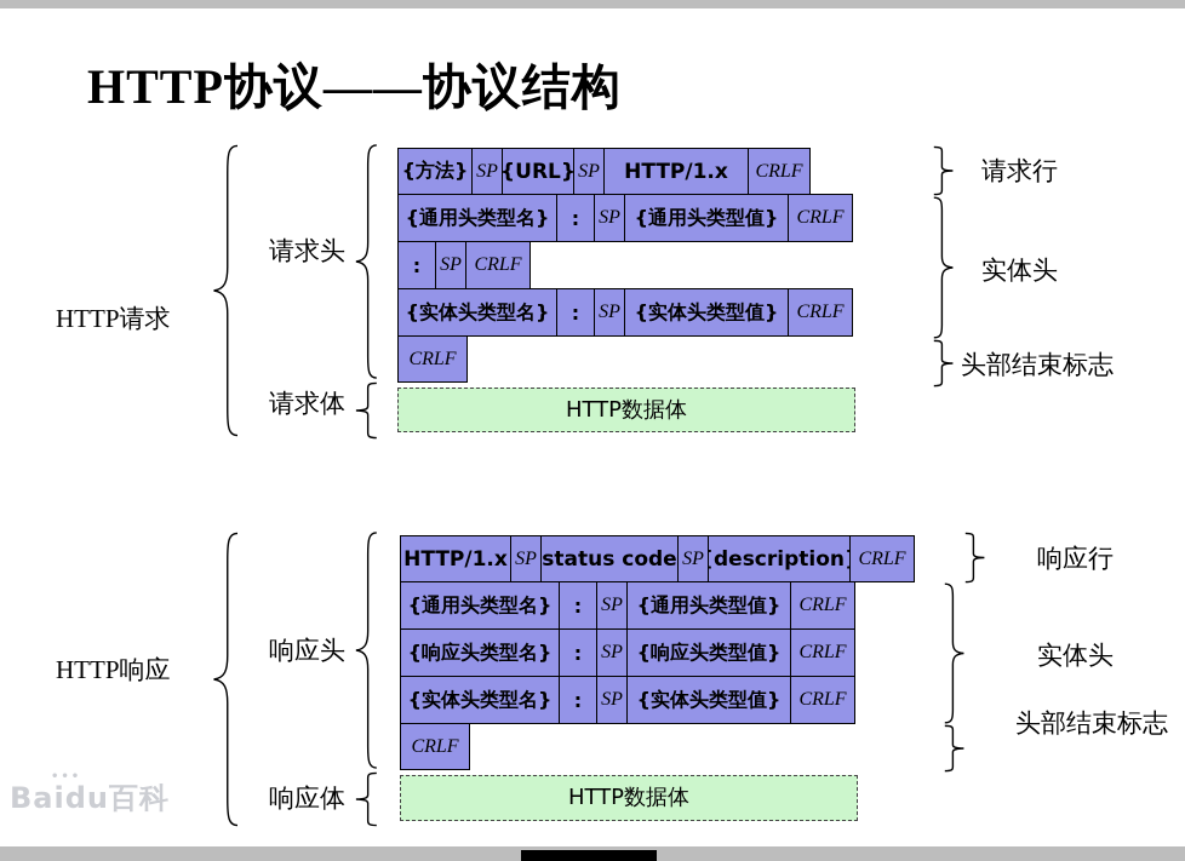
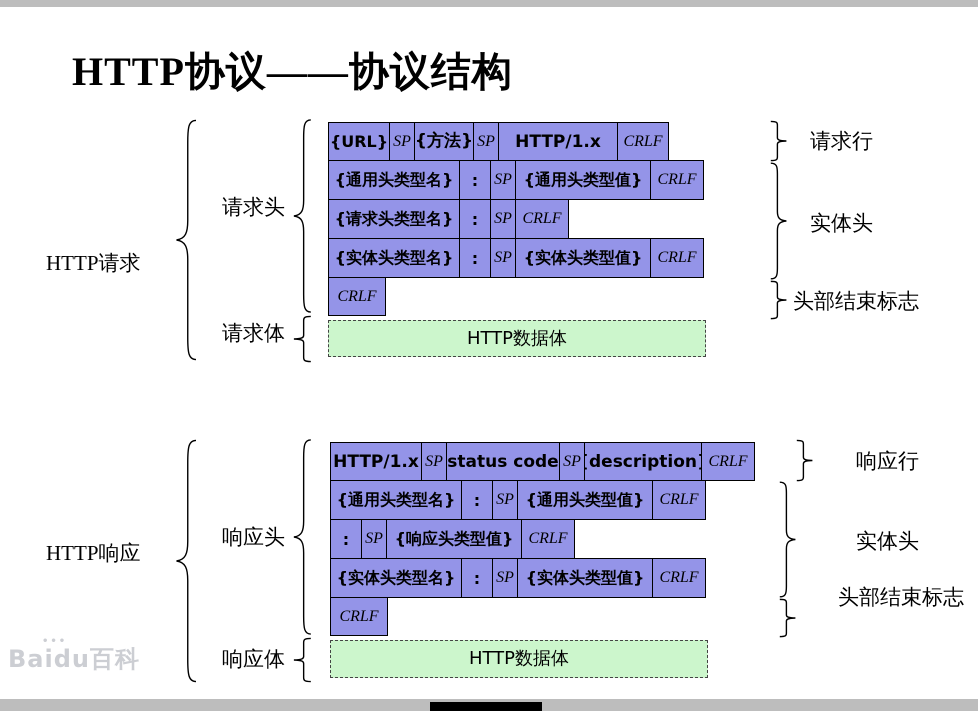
  HTTP协议——协议结构
  HTTP请求
  请求头
  请求体
- {方法}
+ {URL}
  SP
- {URL}
+ {方法}
  SP
  HTTP/1.x
  CRLF
  {通用头类型名}
  :
  SP
  {通用头类型值}
  CRLF
+ {请求头类型名}
  :
  SP
  CRLF
  {实体头类型名}
  :
  SP
  {实体头类型值}
  CRLF
  CRLF
  HTTP数据体
  请求行
  实体头
  头部结束标志
  HTTP响应
  响应头
  响应体
  HTTP/1.x
  SP
  status code
  SP
  description
  CRLF
  {通用头类型名}
  :
  SP
  {通用头类型值}
  CRLF
- {响应头类型名}
  :
  SP
  {响应头类型值}
  CRLF
  {实体头类型名}
  :
  SP
  {实体头类型值}
  CRLF
  CRLF
  HTTP数据体
  响应行
  实体头
  头部结束标志
  •••
  Baidu百科
